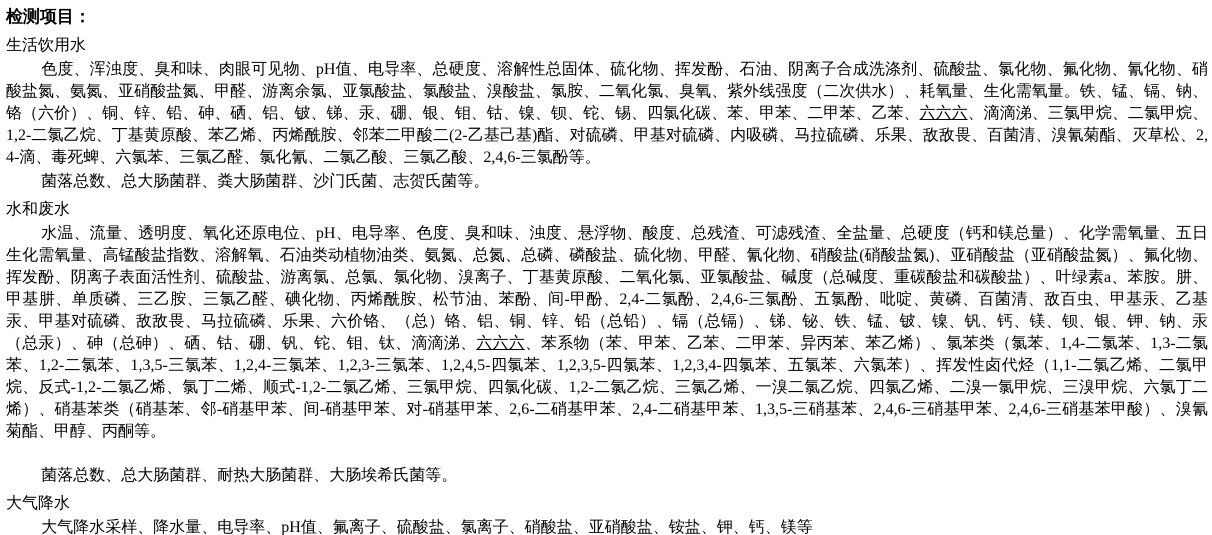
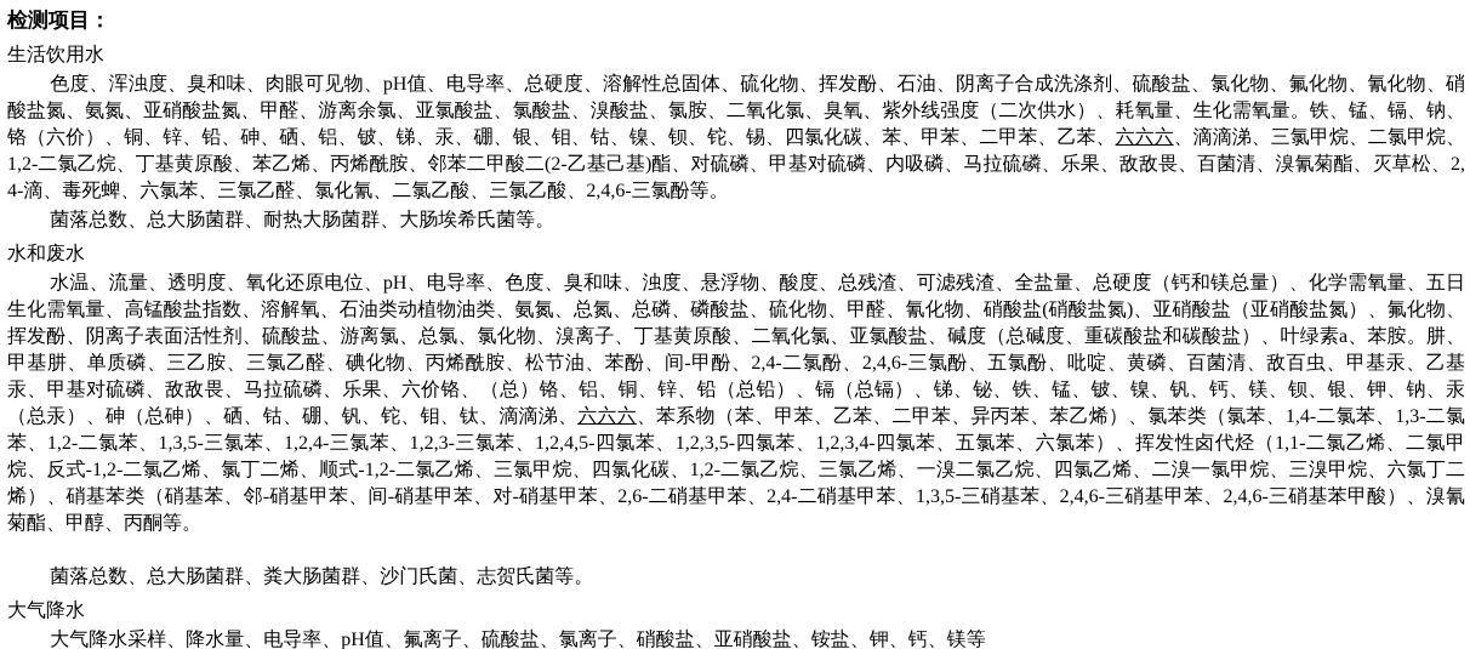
  检测项目：
  生活饮用水
  色度、浑浊度、臭和味、肉眼可见物、pH值、电导率、总硬度、溶解性总固体、硫化物、挥发酚、石油、阴离子合成洗涤剂、硫酸盐、氯化物、氟化物、氰化物、硝酸盐氮、氨氮、亚硝酸盐氮、甲醛、游离余氯、亚氯酸盐、氯酸盐、溴酸盐、氯胺、二氧化氯、臭氧、紫外线强度（二次供水）、耗氧量、生化需氧量。铁、锰、镉、钠、铬（六价）、铜、锌、铅、砷、硒、铝、铍、锑、汞、硼、银、钼、钴、镍、钡、铊、锡、四氯化碳、苯、甲苯、二甲苯、乙苯、六六六、滴滴涕、三氯甲烷、二氯甲烷、1,2-二氯乙烷、丁基黄原酸、苯乙烯、丙烯酰胺、邻苯二甲酸二(2-乙基己基)酯、对硫磷、甲基对硫磷、内吸磷、马拉硫磷、乐果、敌敌畏、百菌清、溴氰菊酯、灭草松、2,4-滴、毒死蜱、六氯苯、三氯乙醛、氯化氰、二氯乙酸、三氯乙酸、2,4,6-三氯酚等。
- 菌落总数、总大肠菌群、粪大肠菌群、沙门氏菌、志贺氏菌等。
+ 菌落总数、总大肠菌群、耐热大肠菌群、大肠埃希氏菌等。
  水和废水
  水温、流量、透明度、氧化还原电位、pH、电导率、色度、臭和味、浊度、悬浮物、酸度、总残渣、可滤残渣、全盐量、总硬度（钙和镁总量）、化学需氧量、五日生化需氧量、高锰酸盐指数、溶解氧、石油类动植物油类、氨氮、总氮、总磷、磷酸盐、硫化物、甲醛、氰化物、硝酸盐(硝酸盐氮)、亚硝酸盐（亚硝酸盐氮）、氟化物、挥发酚、阴离子表面活性剂、硫酸盐、游离氯、总氯、氯化物、溴离子、丁基黄原酸、二氧化氯、亚氯酸盐、碱度（总碱度、重碳酸盐和碳酸盐）、叶绿素a、苯胺。肼、甲基肼、单质磷、三乙胺、三氯乙醛、碘化物、丙烯酰胺、松节油、苯酚、间-甲酚、2,4-二氯酚、2,4,6-三氯酚、五氯酚、吡啶、黄磷、百菌清、敌百虫、甲基汞、乙基汞、甲基对硫磷、敌敌畏、马拉硫磷、乐果、六价铬、（总）铬、铝、铜、锌、铅（总铅）、镉（总镉）、锑、铋、铁、锰、铍、镍、钒、钙、镁、钡、银、钾、钠、汞（总汞）、砷（总砷）、硒、钴、硼、钒、铊、钼、钛、滴滴涕、六六六、苯系物（苯、甲苯、乙苯、二甲苯、异丙苯、苯乙烯）、氯苯类（氯苯、1,4-二氯苯、1,3-二氯苯、1,2-二氯苯、1,3,5-三氯苯、1,2,4-三氯苯、1,2,3-三氯苯、1,2,4,5-四氯苯、1,2,3,5-四氯苯、1,2,3,4-四氯苯、五氯苯、六氯苯）、挥发性卤代烃（1,1-二氯乙烯、二氯甲烷、反式-1,2-二氯乙烯、氯丁二烯、顺式-1,2-二氯乙烯、三氯甲烷、四氯化碳、1,2-二氯乙烷、三氯乙烯、一溴二氯乙烷、四氯乙烯、二溴一氯甲烷、三溴甲烷、六氯丁二烯）、硝基苯类（硝基苯、邻-硝基甲苯、间-硝基甲苯、对-硝基甲苯、2,6-二硝基甲苯、2,4-二硝基甲苯、1,3,5-三硝基苯、2,4,6-三硝基甲苯、2,4,6-三硝基苯甲酸）、溴氰菊酯、甲醇、丙酮等。
- 菌落总数、总大肠菌群、耐热大肠菌群、大肠埃希氏菌等。
+ 菌落总数、总大肠菌群、粪大肠菌群、沙门氏菌、志贺氏菌等。
  大气降水
  大气降水采样、降水量、电导率、pH值、氟离子、硫酸盐、氯离子、硝酸盐、亚硝酸盐、铵盐、钾、钙、镁等
